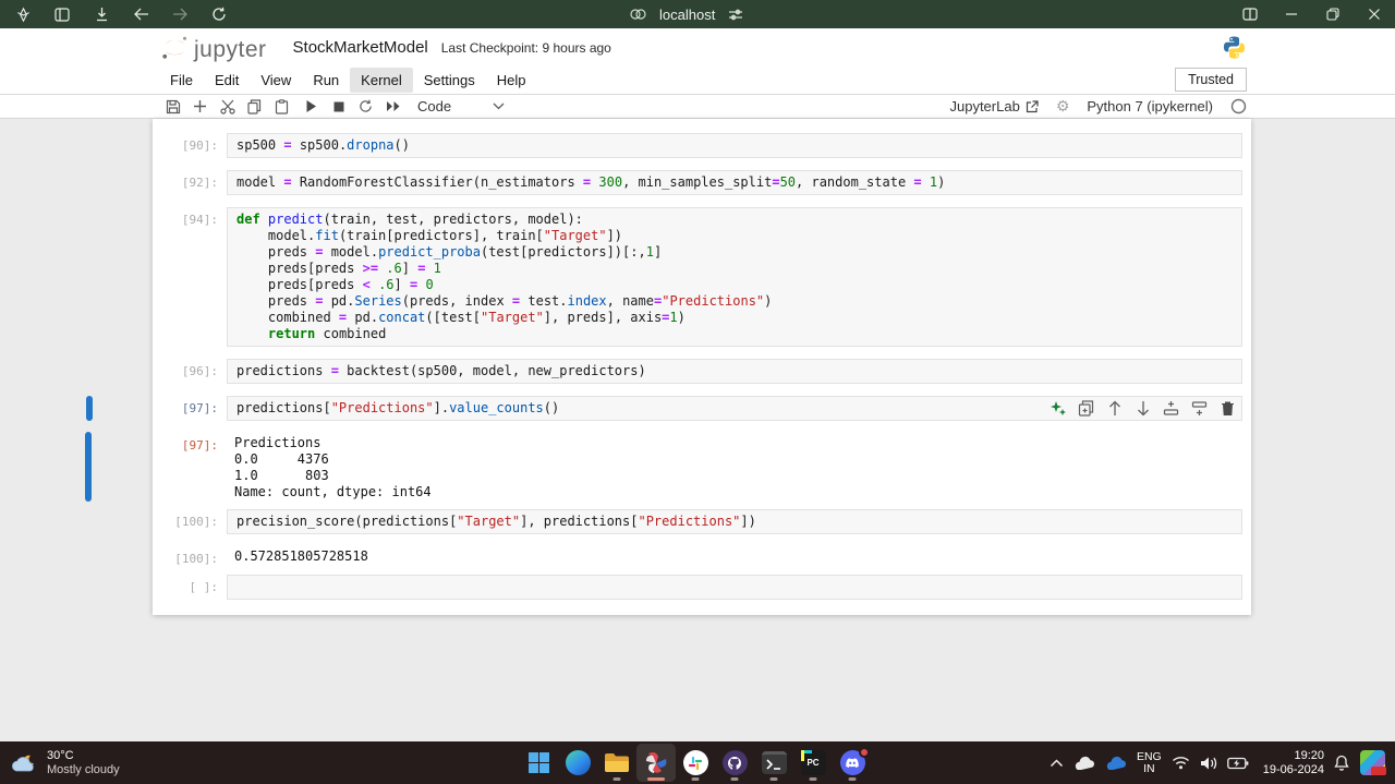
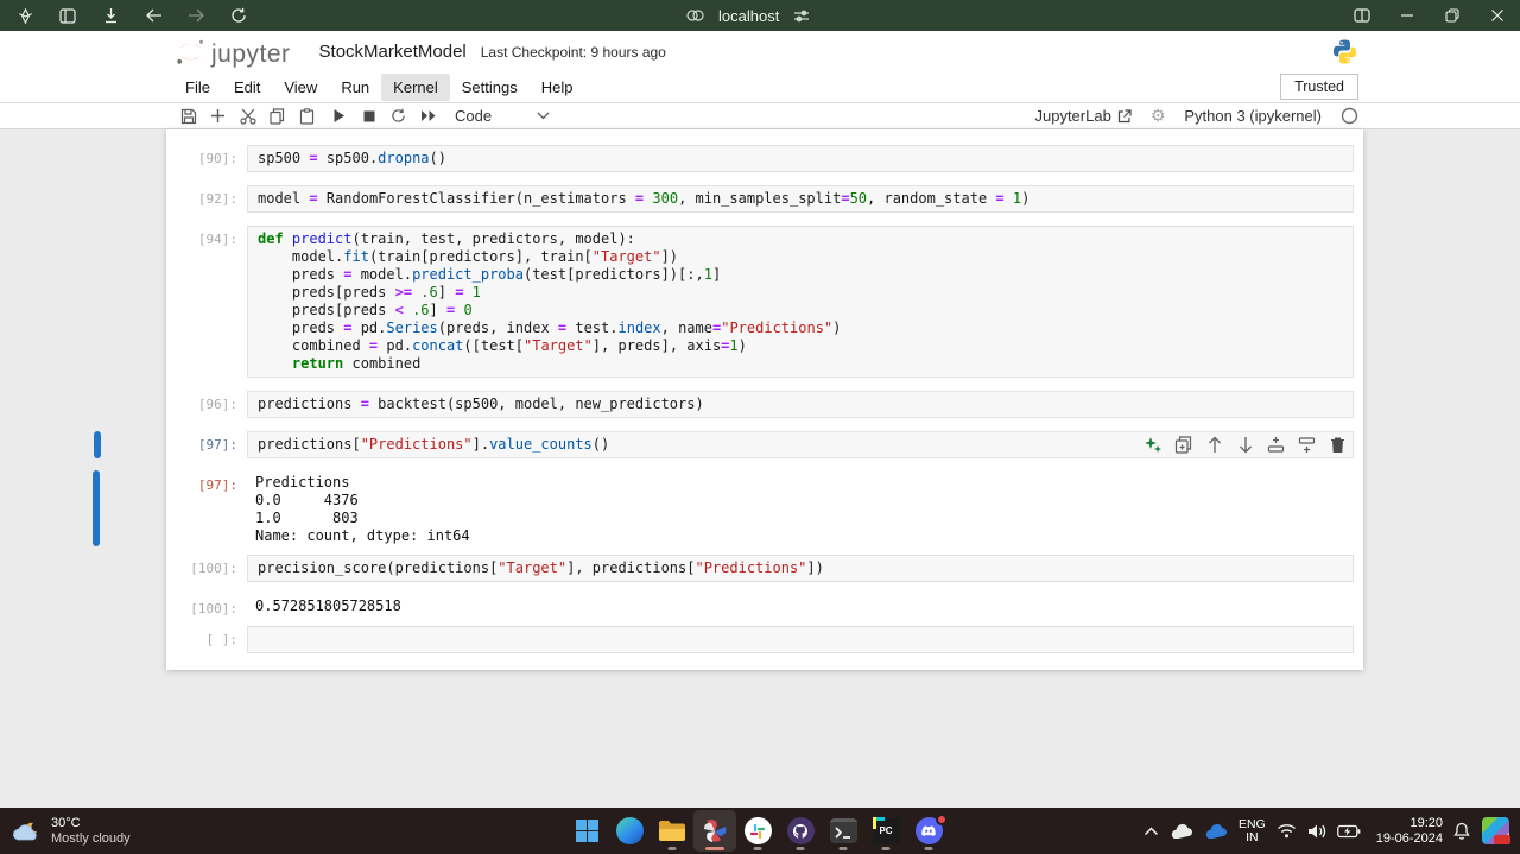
  localhost
  jupyter
  StockMarketModel
  Last Checkpoint: 9 hours ago
  File
  Edit
  View
  Run
  Kernel
  Settings
  Help
  Trusted
  Code
  JupyterLab
  ⚙
- Python 7 (ipykernel)
+ Python 3 (ipykernel)
  [90]:
  sp500 = sp500.dropna()
  [92]:
  model = RandomForestClassifier(n_estimators = 300, min_samples_split=50, random_state = 1)
  [94]:
  def predict(train, test, predictors, model):
  model.fit(train[predictors], train["Target"])
  preds = model.predict_proba(test[predictors])[:,1]
  preds[preds >= .6] = 1
  preds[preds < .6] = 0
  preds = pd.Series(preds, index = test.index, name="Predictions")
  combined = pd.concat([test["Target"], preds], axis=1)
  return combined
  [96]:
  predictions = backtest(sp500, model, new_predictors)
  [97]:
  predictions["Predictions"].value_counts()
  [97]:
  Predictions
  0.0 4376
  1.0 803
  Name: count, dtype: int64
  [100]:
  precision_score(predictions["Target"], predictions["Predictions"])
  [100]:
  0.572851805728518
  [ ]:
  30°C
  Mostly cloudy
  PC
  ENG
  IN
  19:20
  19-06-2024
